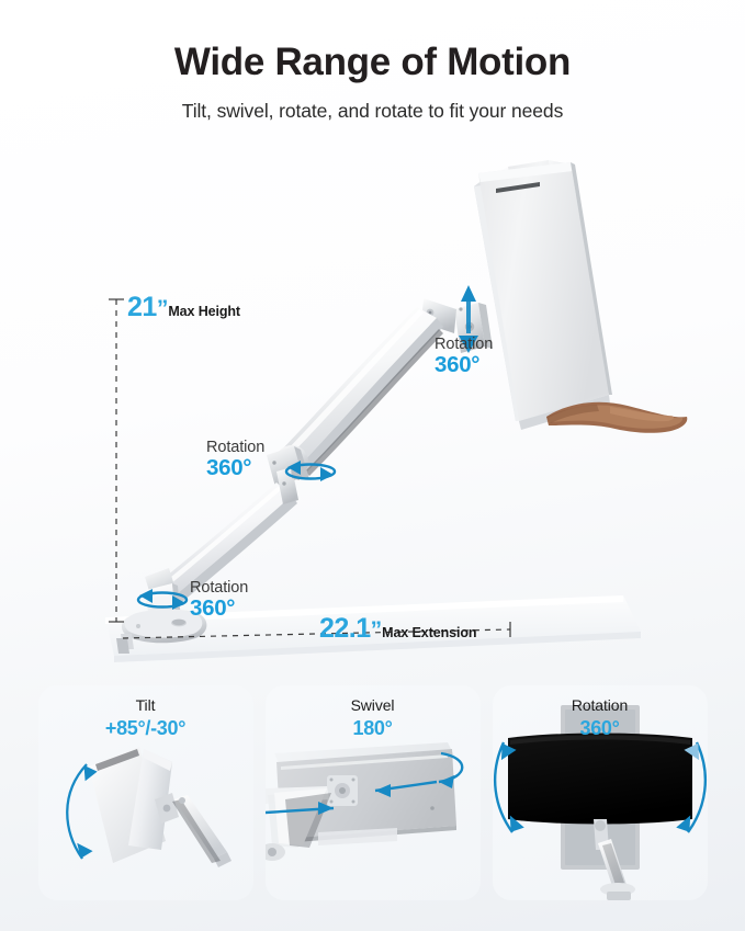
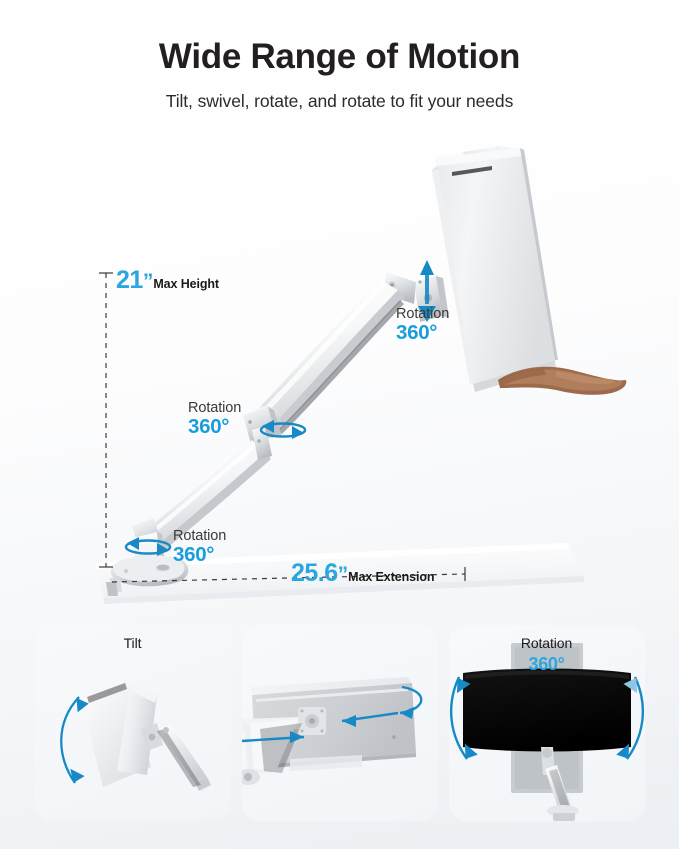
  Wide Range of Motion
  Tilt, swivel, rotate, and rotate to fit your needs
  21”Max Height
- 22.1”Max Extension
+ 25.6”Max Extension
  Rotation
  360°
  Rotation
  360°
  Rotation
  360°
  Tilt
- +85°/-30°
- Swivel
- 180°
  Rotation
  360°
